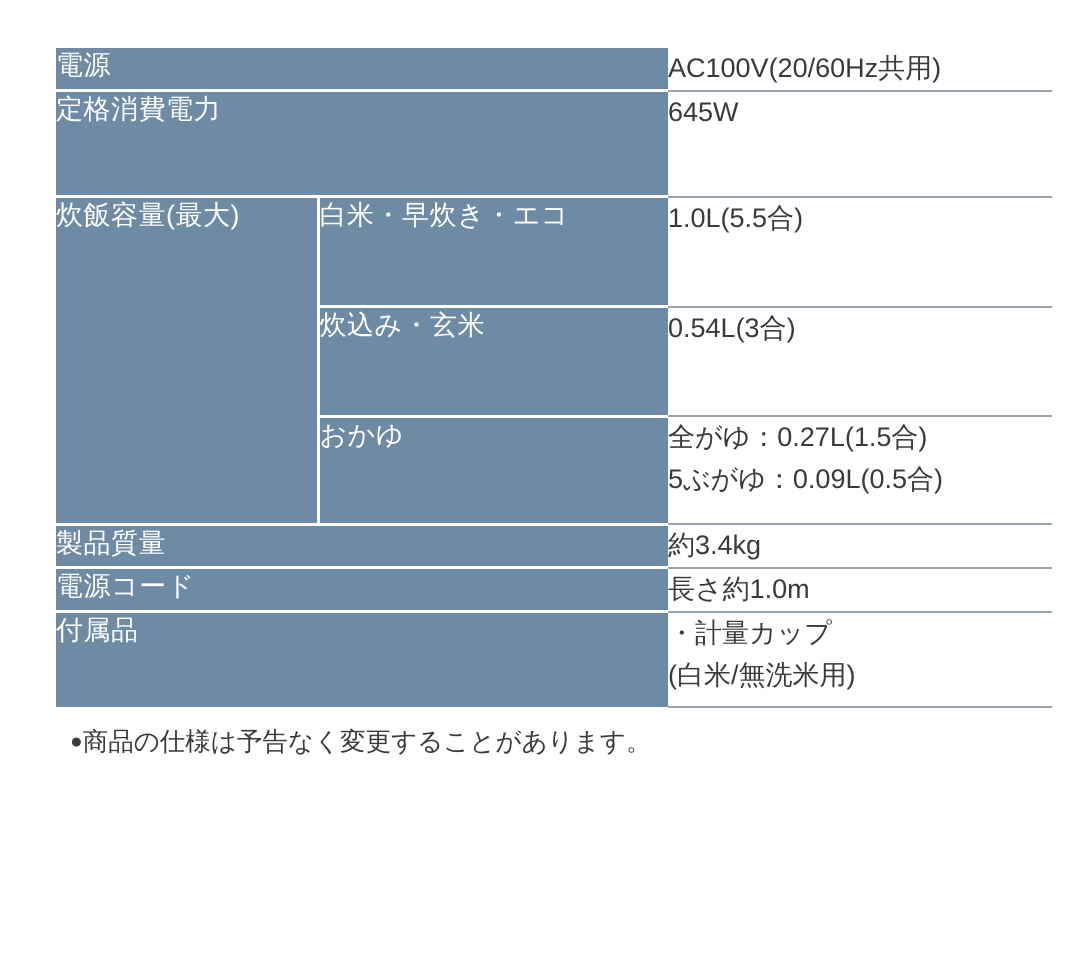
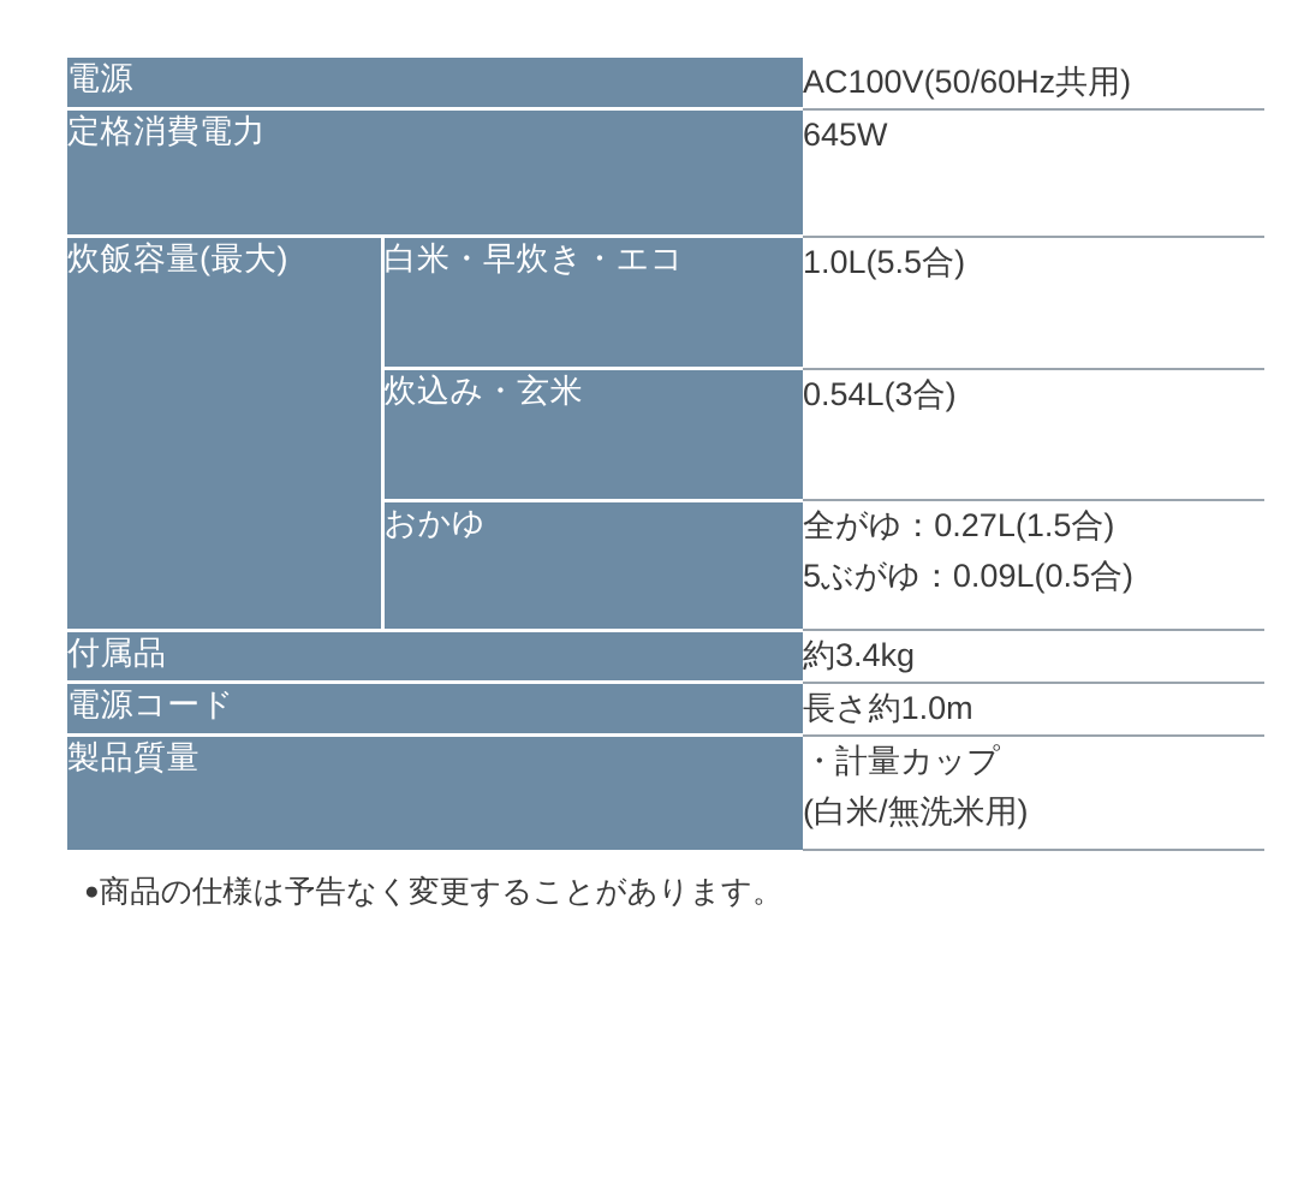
- 電源	AC100V(20/60Hz共用)
+ 電源	AC100V(50/60Hz共用)
  定格消費電力	645W
  炊飯容量(最大)	白米・早炊き・エコ	1.0L(5.5合)
  炊込み・玄米	0.54L(3合)
  おかゆ	全がゆ：0.27L(1.5合) 5ぶがゆ：0.09L(0.5合)
- 製品質量	約3.4kg
+ 付属品	約3.4kg
  電源コード	長さ約1.0m
- 付属品	・計量カップ (白米/無洗米用)
+ 製品質量	・計量カップ (白米/無洗米用)
  ●商品の仕様は予告なく変更することがあります。
